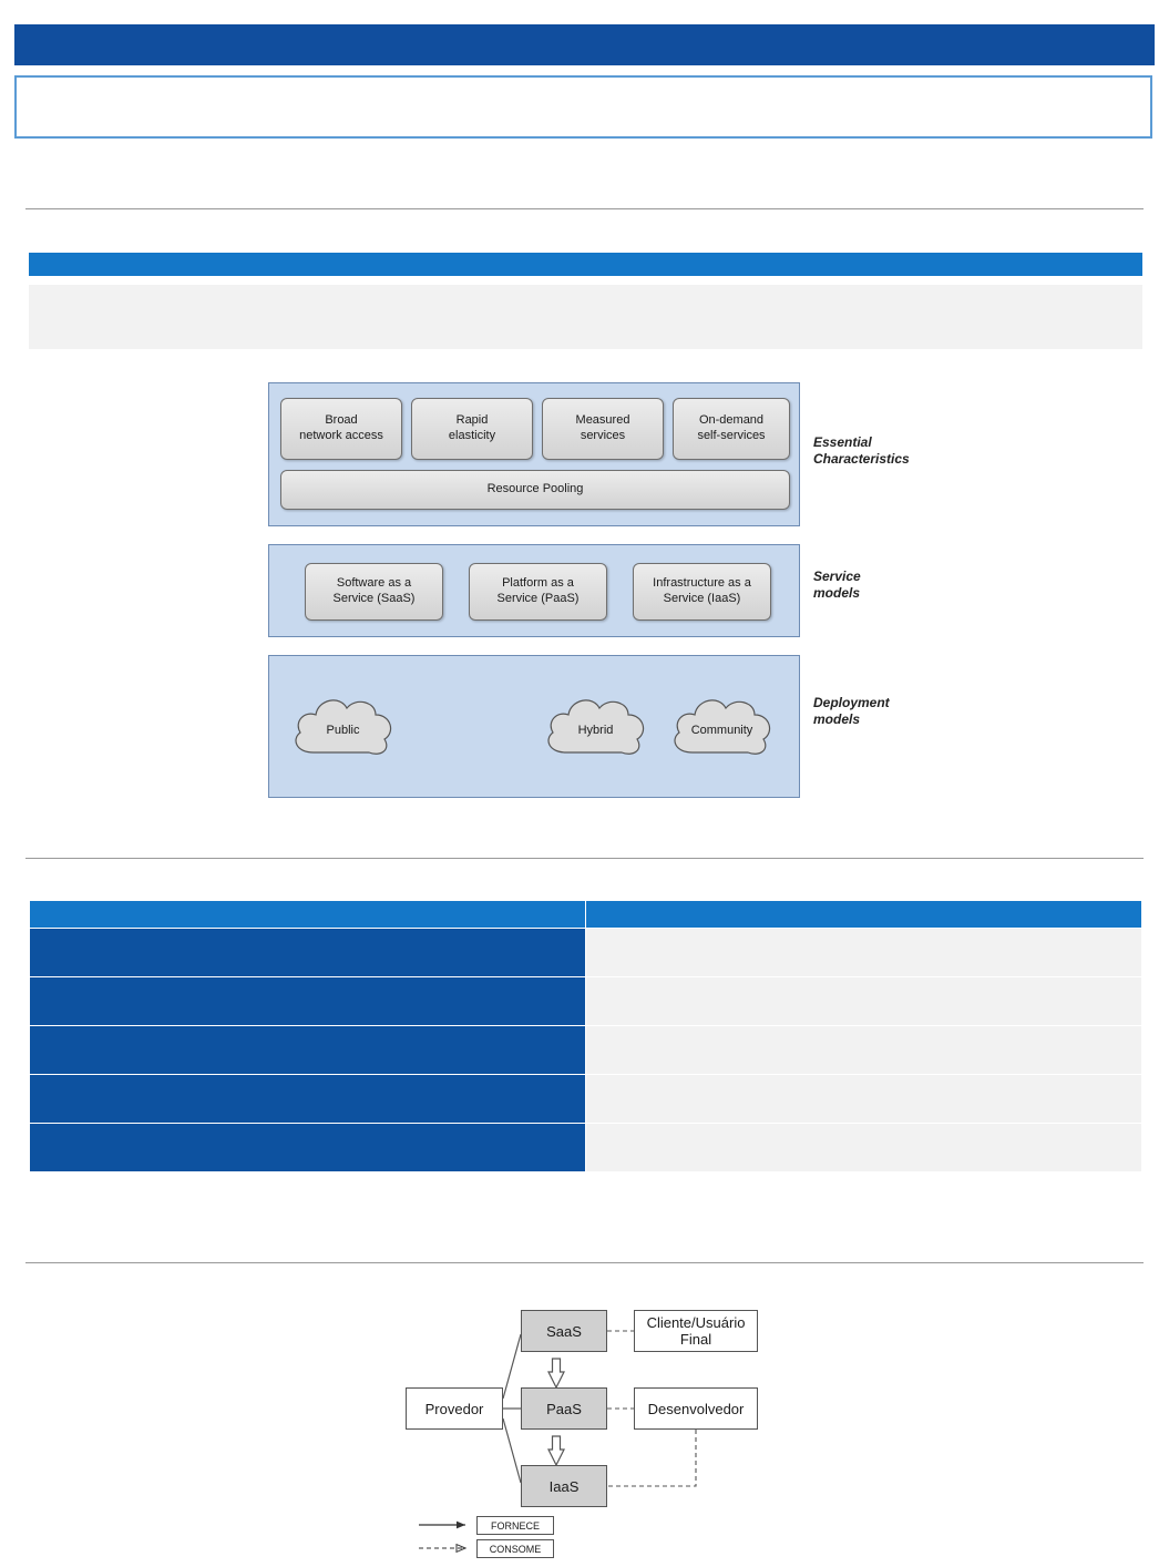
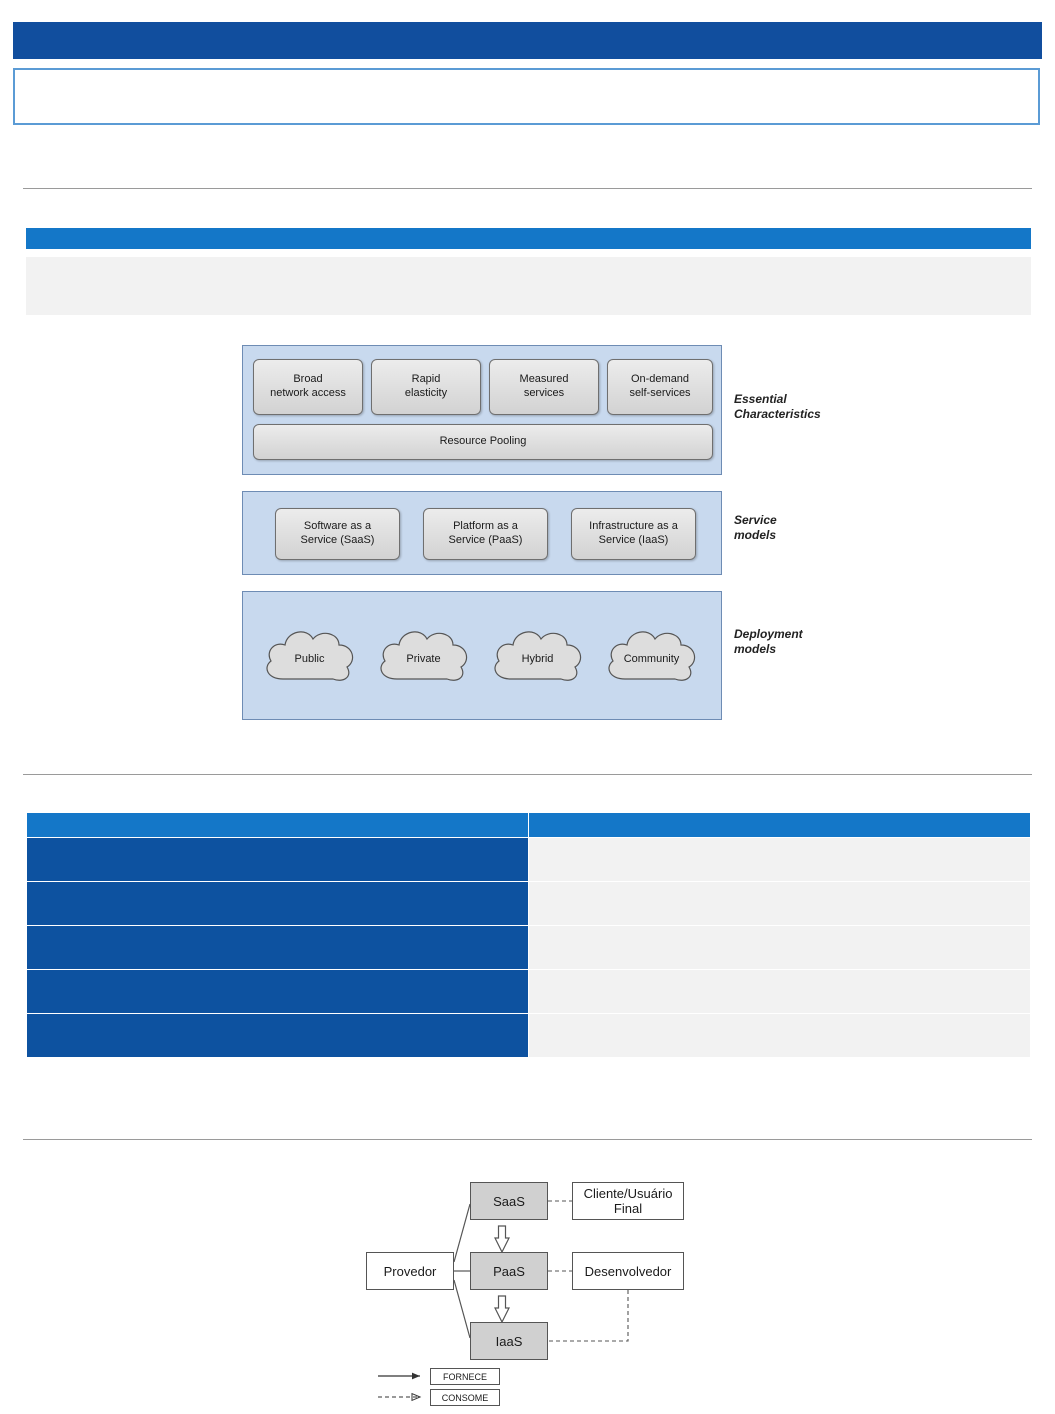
  Broad
  network access
  Rapid
  elasticity
  Measured
  services
  On-demand
  self-services
  Resource Pooling
  Software as a
  Service (SaaS)
  Platform as a
  Service (PaaS)
  Infrastructure as a
  Service (IaaS)
  Public
+ Private
  Hybrid
  Community
  Essential
  Characteristics
  Service
  models
  Deployment
  models
  SaaS
  PaaS
  IaaS
  Provedor
  Cliente/Usuário
  Final
  Desenvolvedor
  FORNECE
  CONSOME
